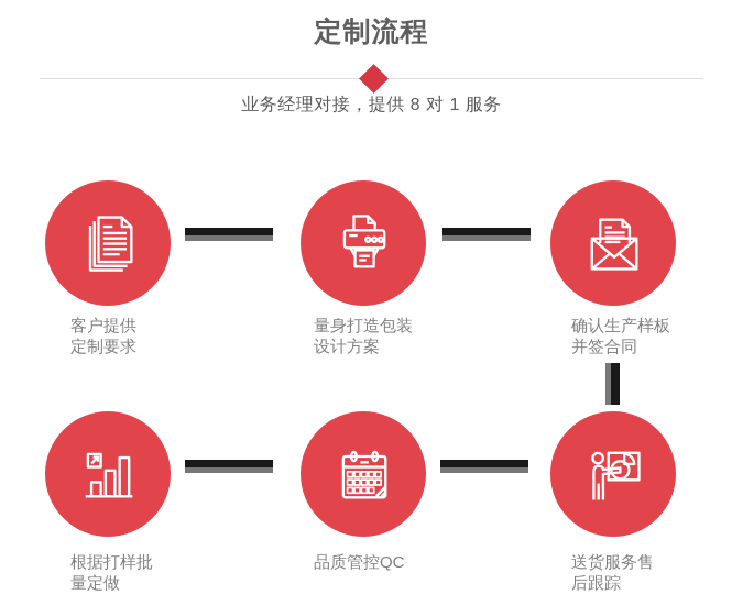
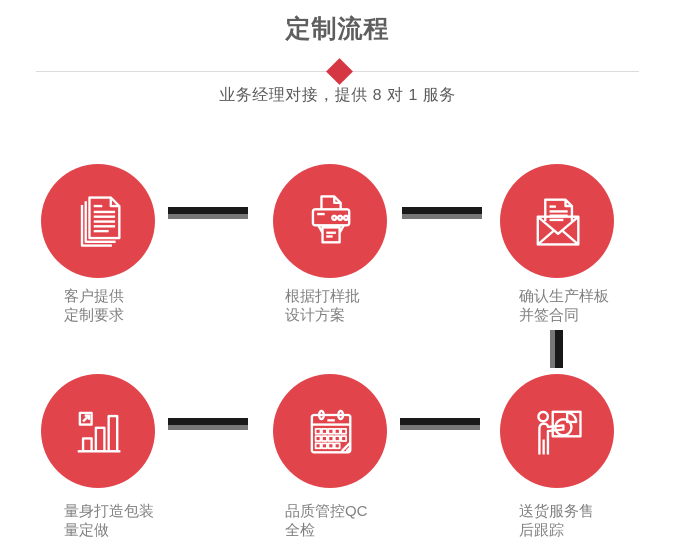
  定制流程
  业务经理对接，提供 8 对 1 服务
  客户提供
  定制要求
- 量身打造包装
+ 根据打样批
  设计方案
  确认生产样板
  并签合同
- 根据打样批
+ 量身打造包装
  量定做
  品质管控QC
+ 全检
  送货服务售
  后跟踪
